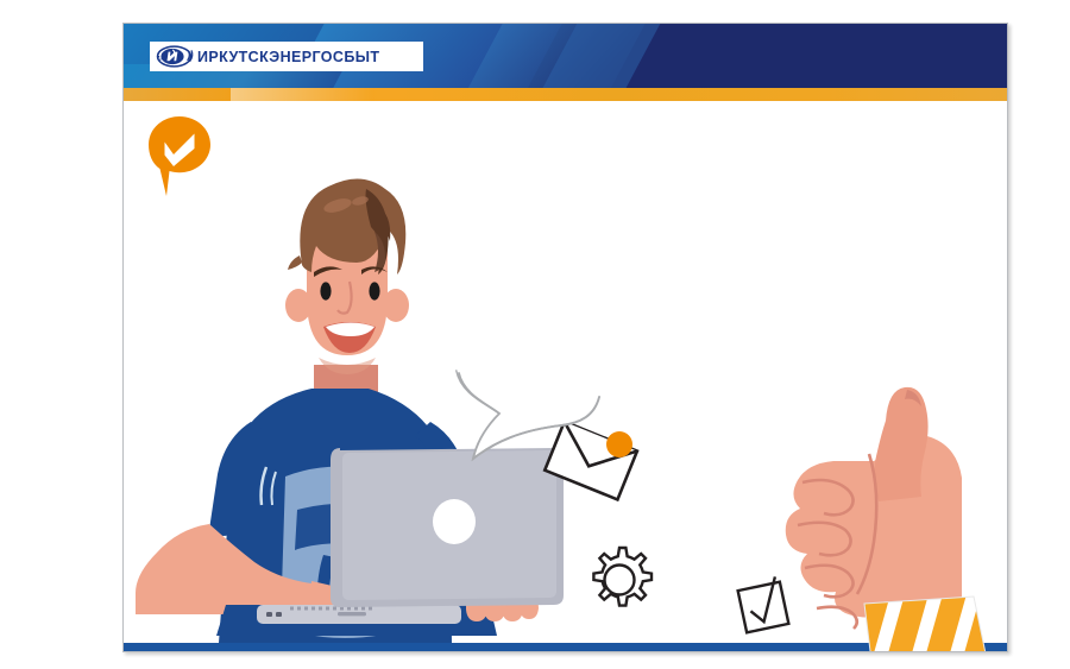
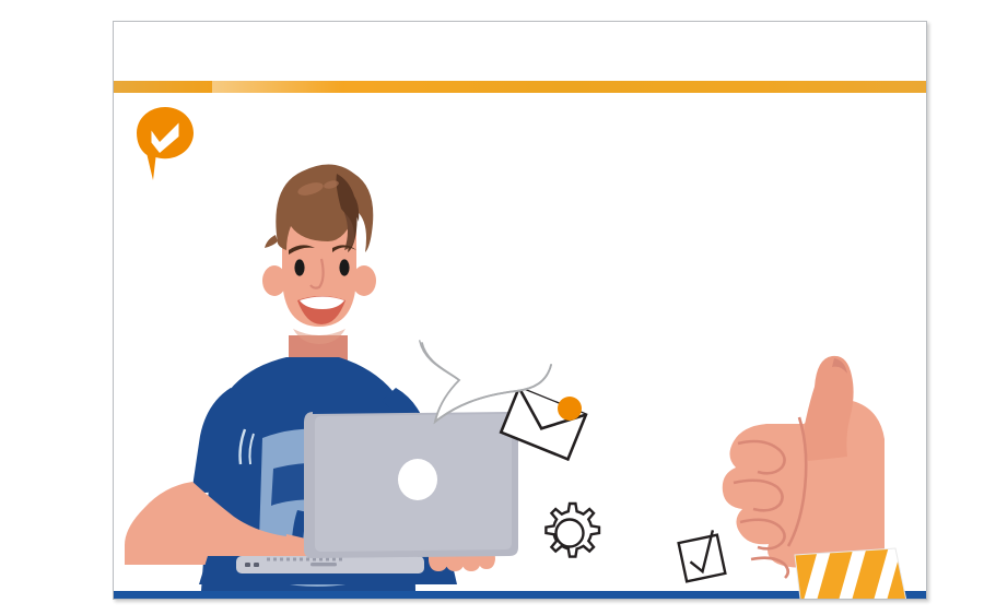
- ИРКУТСКЭНЕРГОСБЫТ
